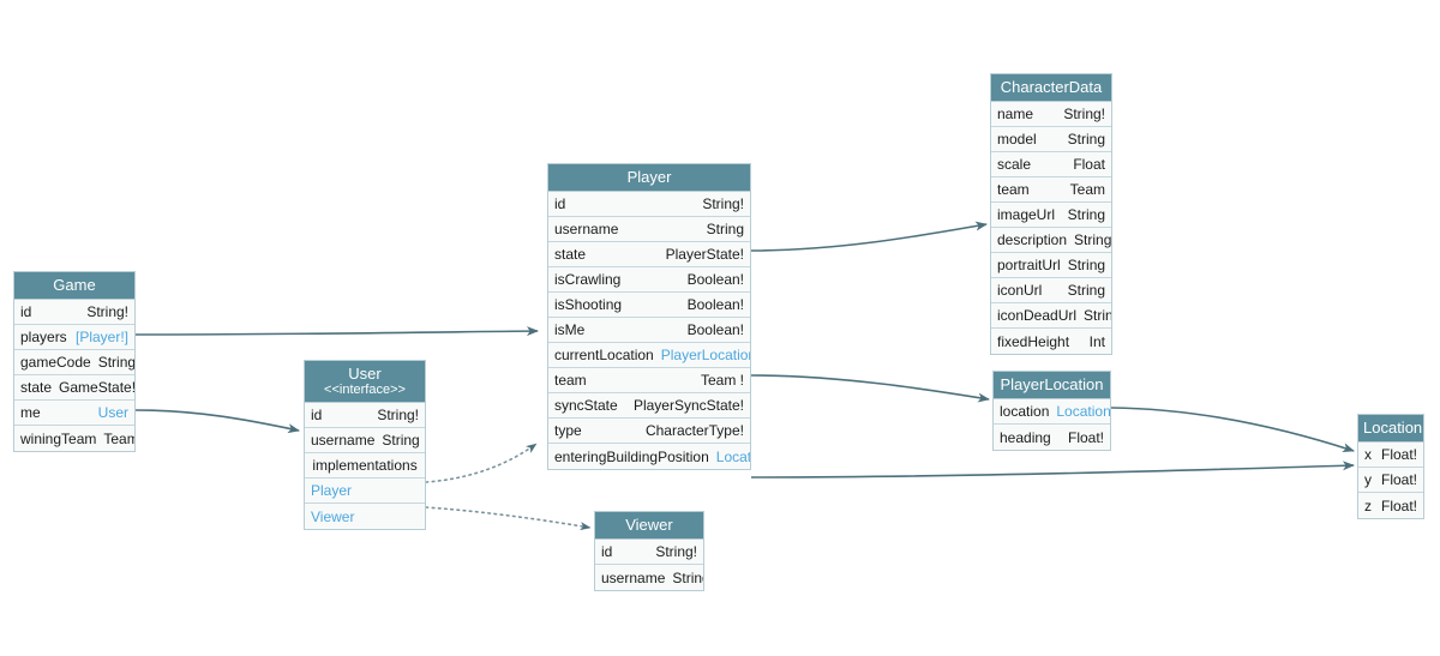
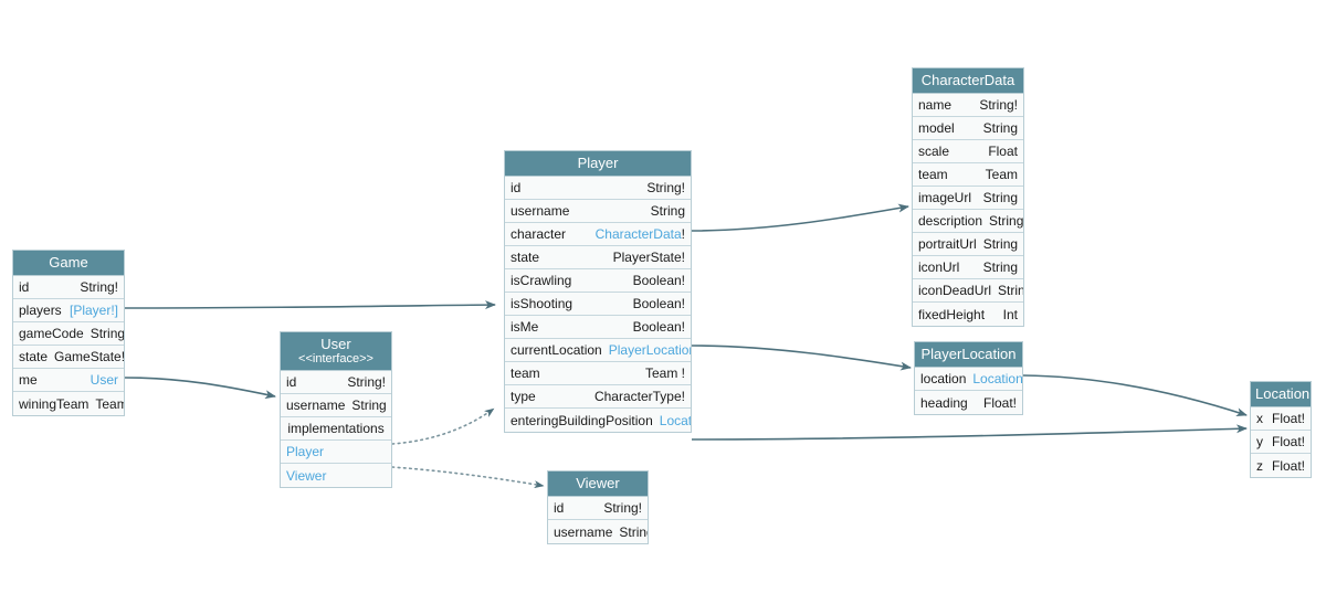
  Game
  id
  String!
  players
  [Player!]
  gameCode
  String
  state
  GameState!
  me
  User
  winingTeam
  Team
  User
  <<interface>>
  id
  String!
  username
  String
  implementations
  Player
  Viewer
  Player
  id
  String!
  username
  String
+ character
+ CharacterData!
  state
  PlayerState!
  isCrawling
  Boolean!
  isShooting
  Boolean!
  isMe
  Boolean!
  currentLocation
  PlayerLocatio
  team
  Team !
- syncState
- PlayerSyncState!
  type
  CharacterType!
  enteringBuildingPosition
  Viewer
  id
  String!
  username
  Strin
  CharacterData
  name
  String!
  model
  String
  scale
  Float
  team
  Team
  imageUrl
  String
  description
  String
  portraitUrl
  String
  iconUrl
  String
  iconDeadUrl
  Strin
  fixedHeight
  Int
  PlayerLocation
  location
  Location
  heading
  Float!
  Location
  x
  Float!
  y
  Float!
  z
  Float!
